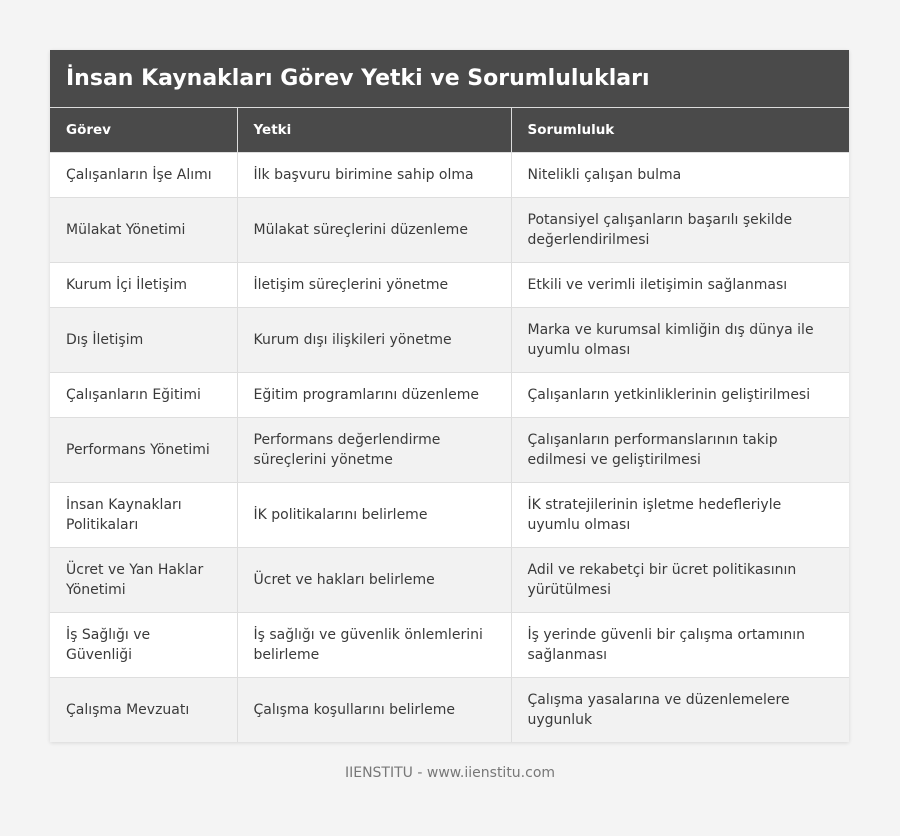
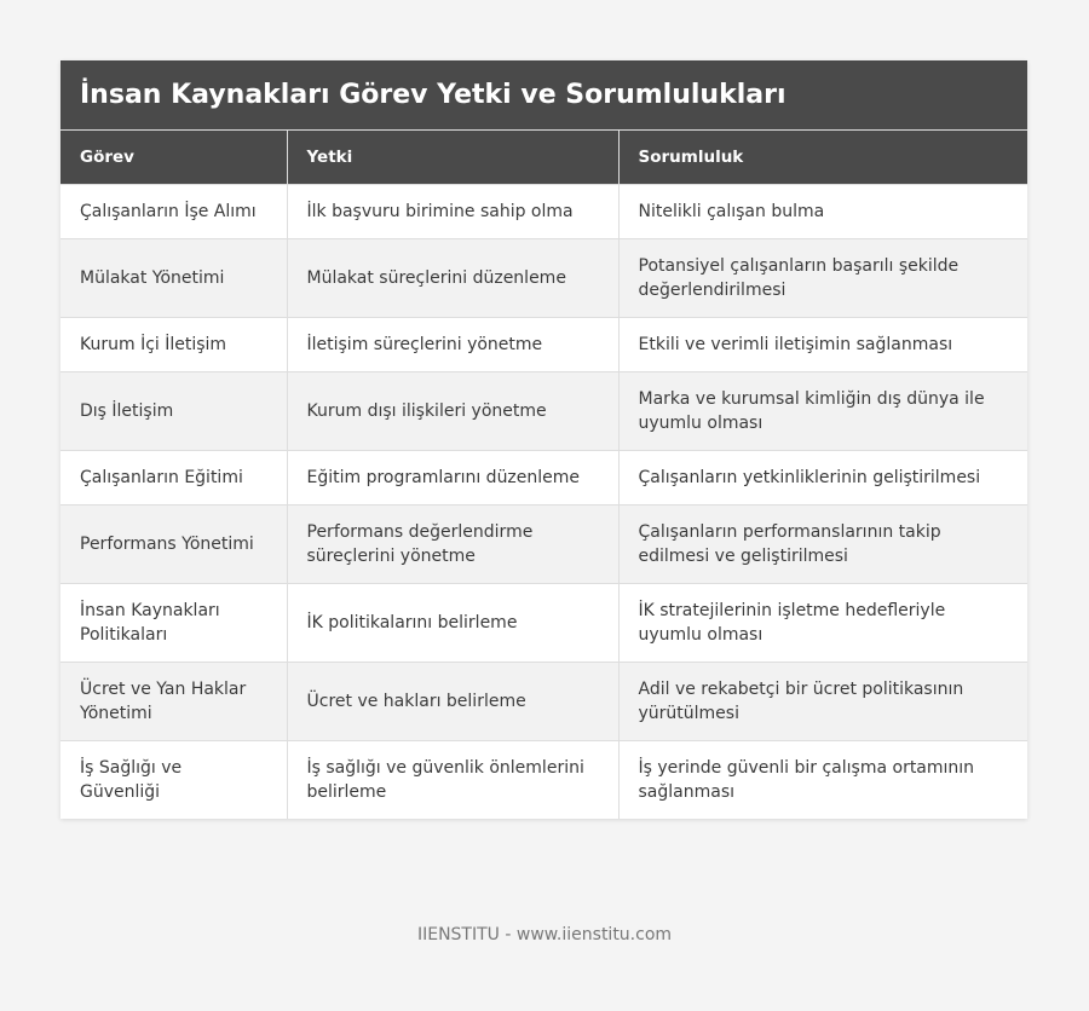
  İnsan Kaynakları Görev Yetki ve Sorumlulukları
  Görev	Yetki	Sorumluluk
  Çalışanların İşe Alımı	İlk başvuru birimine sahip olma	Nitelikli çalışan bulma
  Mülakat Yönetimi	Mülakat süreçlerini düzenleme	Potansiyel çalışanların başarılı şekilde değerlendirilmesi
  Kurum İçi İletişim	İletişim süreçlerini yönetme	Etkili ve verimli iletişimin sağlanması
  Dış İletişim	Kurum dışı ilişkileri yönetme	Marka ve kurumsal kimliğin dış dünya ile uyumlu olması
  Çalışanların Eğitimi	Eğitim programlarını düzenleme	Çalışanların yetkinliklerinin geliştirilmesi
  Performans Yönetimi	Performans değerlendirme süreçlerini yönetme	Çalışanların performanslarının takip edilmesi ve geliştirilmesi
  İnsan Kaynakları Politikaları	İK politikalarını belirleme	İK stratejilerinin işletme hedefleriyle uyumlu olması
  Ücret ve Yan Haklar Yönetimi	Ücret ve hakları belirleme	Adil ve rekabetçi bir ücret politikasının yürütülmesi
  İş Sağlığı ve Güvenliği	İş sağlığı ve güvenlik önlemlerini belirleme	İş yerinde güvenli bir çalışma ortamının sağlanması
- Çalışma Mevzuatı	Çalışma koşullarını belirleme	Çalışma yasalarına ve düzenlemelere uygunluk
  IIENSTITU - www.iienstitu.com
